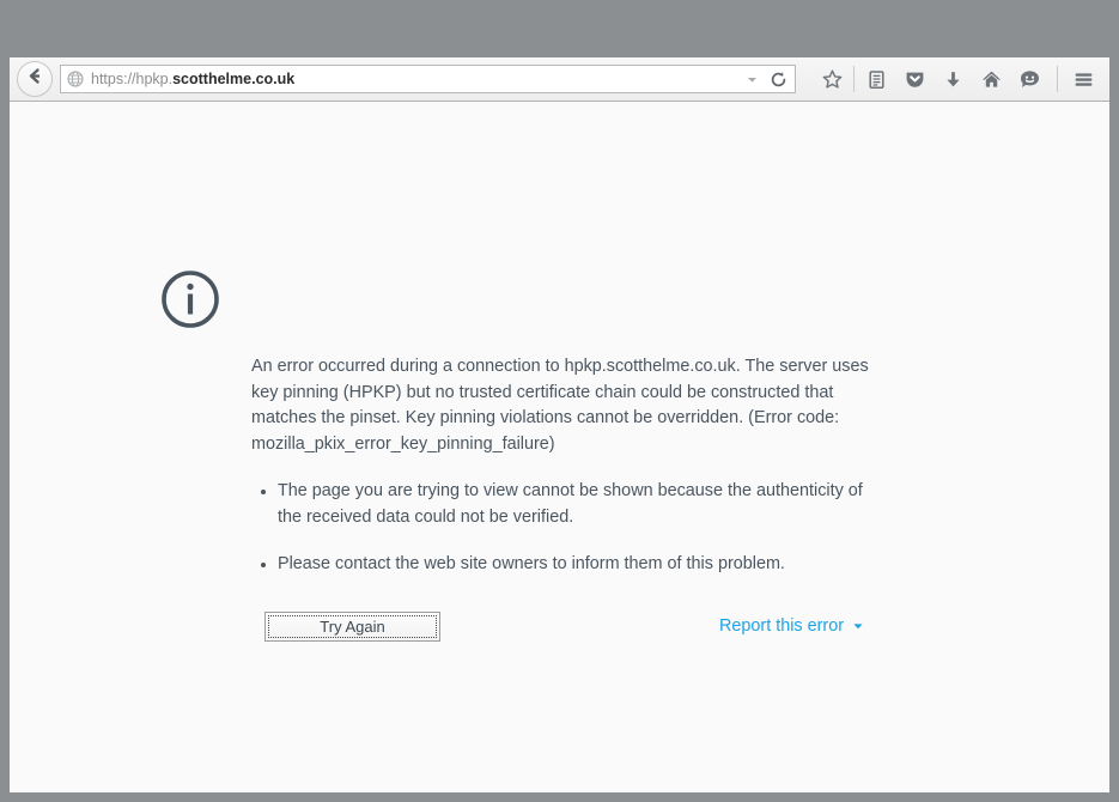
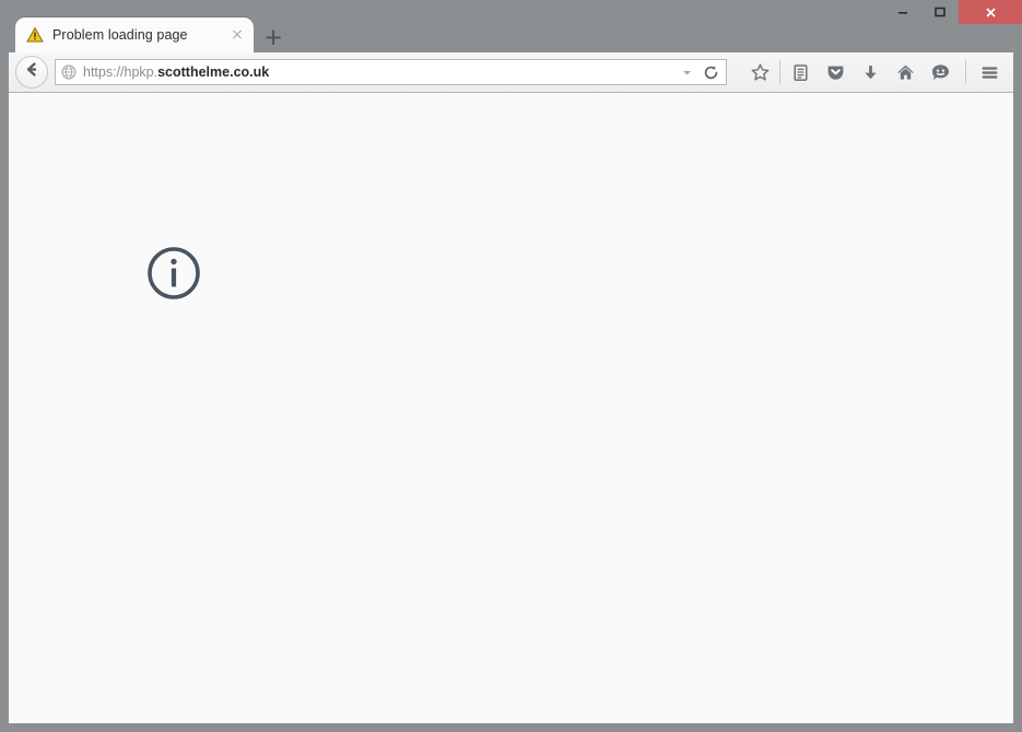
+ Problem loading page
+ ×
+ +
  https://hpkp.scotthelme.co.uk
- An error occurred during a connection to hpkp.scotthelme.co.uk. The server uses key pinning (HPKP) but no trusted certificate chain could be constructed that matches the pinset. Key pinning violations cannot be overridden. (Error code: mozilla_pkix_error_key_pinning_failure)
- The page you are trying to view cannot be shown because the authenticity of the received data could not be verified.
- Please contact the web site owners to inform them of this problem.
- Try Again
- Report this error
